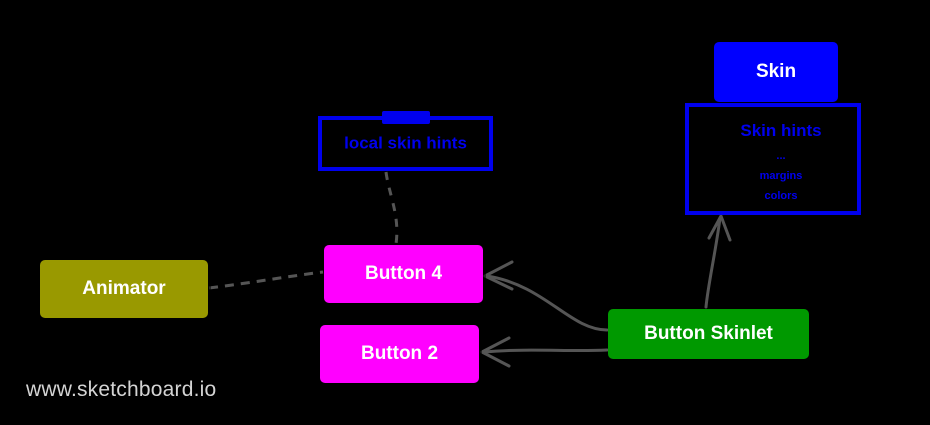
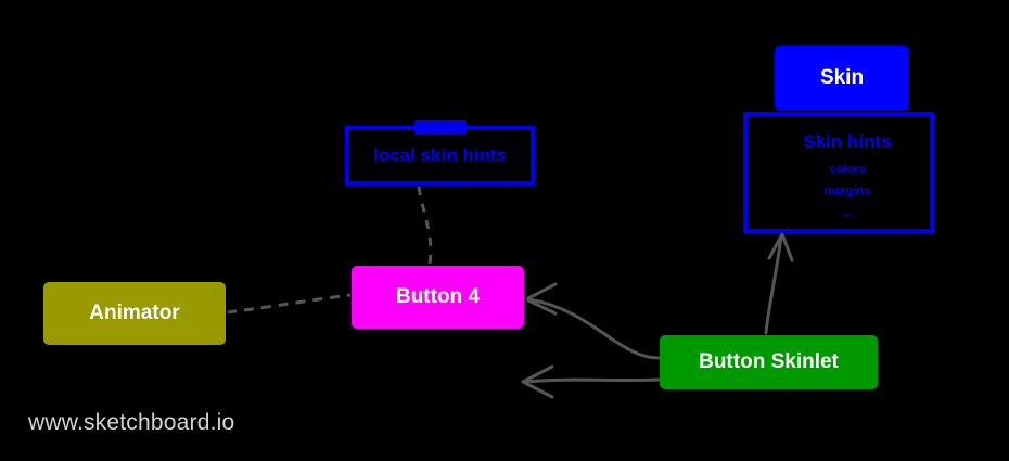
  Skin
  Skin hints
- ...
+ colors
  margins
- colors
+ ...
  local skin hints
  Animator
  Button 4
- Button 2
  Button Skinlet
  www.sketchboard.io
